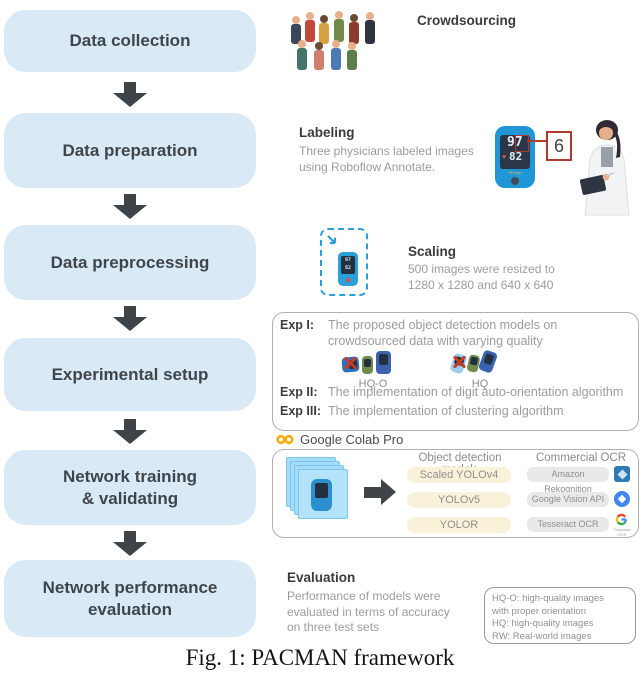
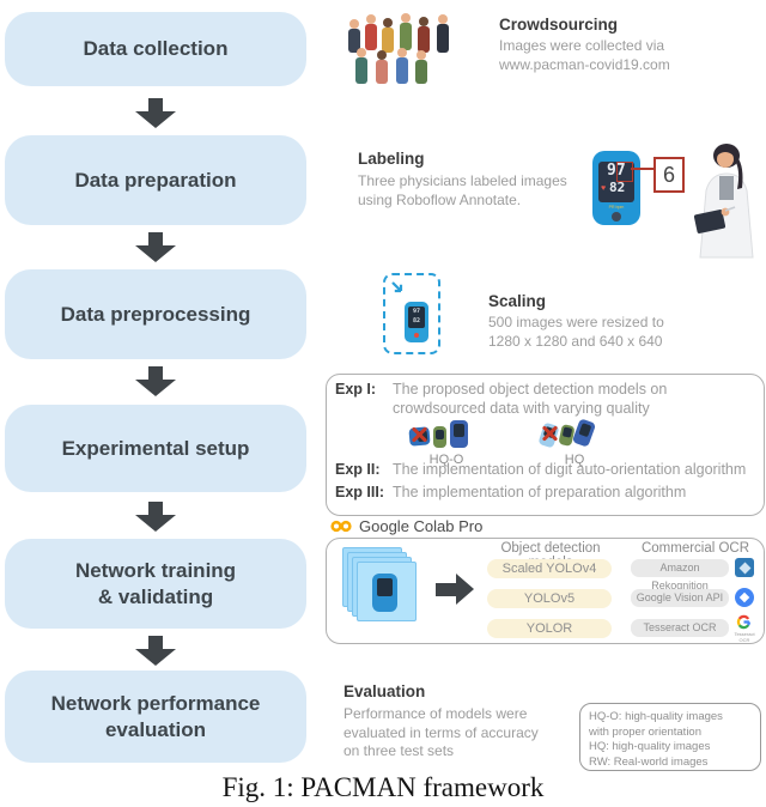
  Data collection
  Data preparation
  Data preprocessing
  Experimental setup
  Network training
  & validating
  Network performance
  evaluation
  Crowdsourcing
+ Images were collected via
+ www.pacman-covid19.com
  Labeling
  Three physicians labeled images
  using Roboflow Annotate.
  97
  82
  6
  Scaling
  500 images were resized to
  1280 x 1280 and 640 x 640
  Exp I:
  The proposed object detection models on
  crowdsourced data with varying quality
  HQ-O
  HQ
  Exp II:
  The implementation of digit auto-orientation algorithm
  Exp III:
- The implementation of clustering algorithm
+ The implementation of preparation algorithm
  Google Colab Pro
  Object detection
  Scaled YOLOv4
  YOLOv5
  YOLOR
  Commercial OCR
  Amazon Rekognition
  Google Vision API
  Tesseract OCR
  Evaluation
  Performance of models were
  evaluated in terms of accuracy
  on three test sets
  HQ-O: high-quality images
  with proper orientation
  HQ: high-quality images
  RW: Real-world images
  Fig. 1: PACMAN framework
